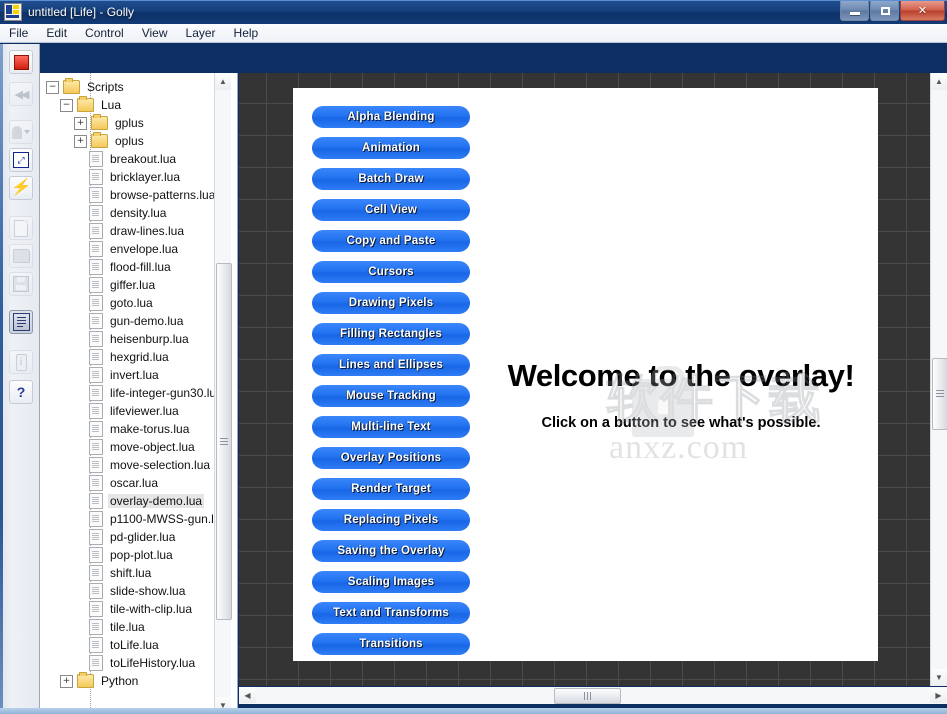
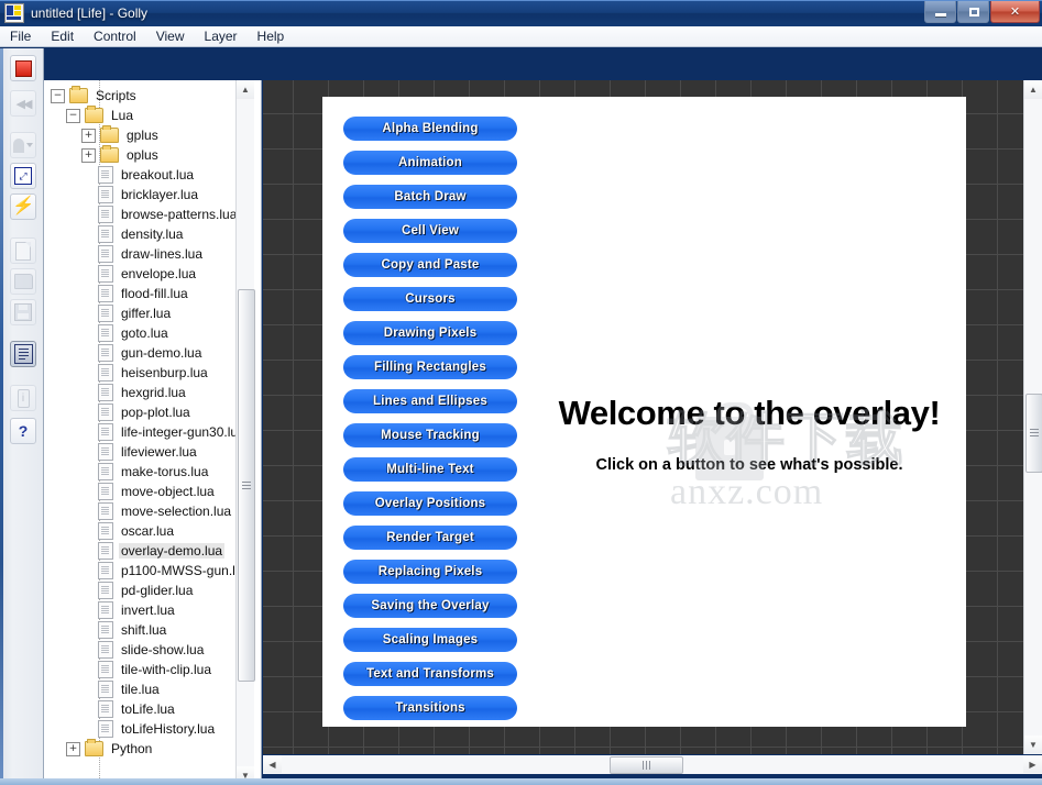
  untitled [Life] - Golly
  ✕
  File
  Edit
  Control
  View
  Layer
  Help
  ◀◀
  ⤢
  ?
  −
  Scripts
  −
  Lua
  +
  gplus
  +
  oplus
  breakout.lua
  bricklayer.lua
  browse-patterns.lua
  density.lua
  draw-lines.lua
  envelope.lua
  flood-fill.lua
  giffer.lua
  goto.lua
  gun-demo.lua
  heisenburp.lua
  hexgrid.lua
- invert.lua
+ pop-plot.lua
  life-integer-gun30.lu
  lifeviewer.lua
  make-torus.lua
  move-object.lua
  move-selection.lua
  oscar.lua
  overlay-demo.lua
  p1100-MWSS-gun.l
  pd-glider.lua
- pop-plot.lua
+ invert.lua
  shift.lua
  slide-show.lua
  tile-with-clip.lua
  tile.lua
  toLife.lua
  toLifeHistory.lua
  +
  Python
  ▲
  ▼
  Alpha Blending
  Animation
  Batch Draw
  Cell View
  Copy and Paste
  Cursors
  Drawing Pixels
  Filling Rectangles
  Lines and Ellipses
  Mouse Tracking
  Multi-line Text
  Overlay Positions
  Render Target
  Replacing Pixels
  Saving the Overlay
  Scaling Images
  Text and Transforms
  Transitions
  Welcome to the overlay!
  Click on a button to see what's possible.
  软件下载
  anxz.com
  ▲
  ▼
  ◀
  ▶
